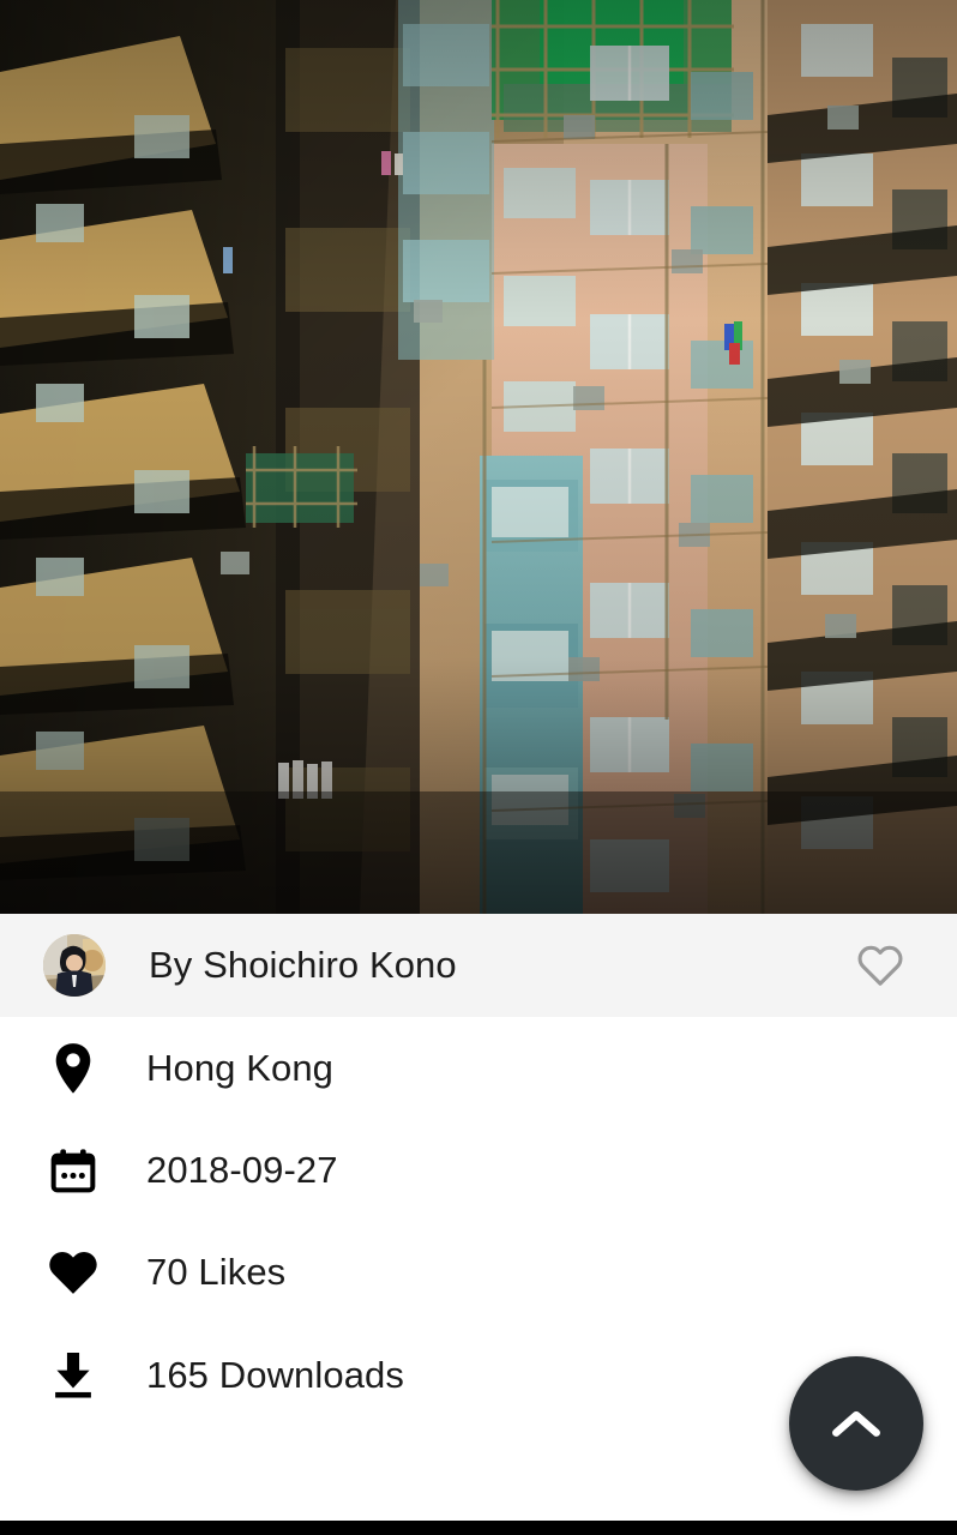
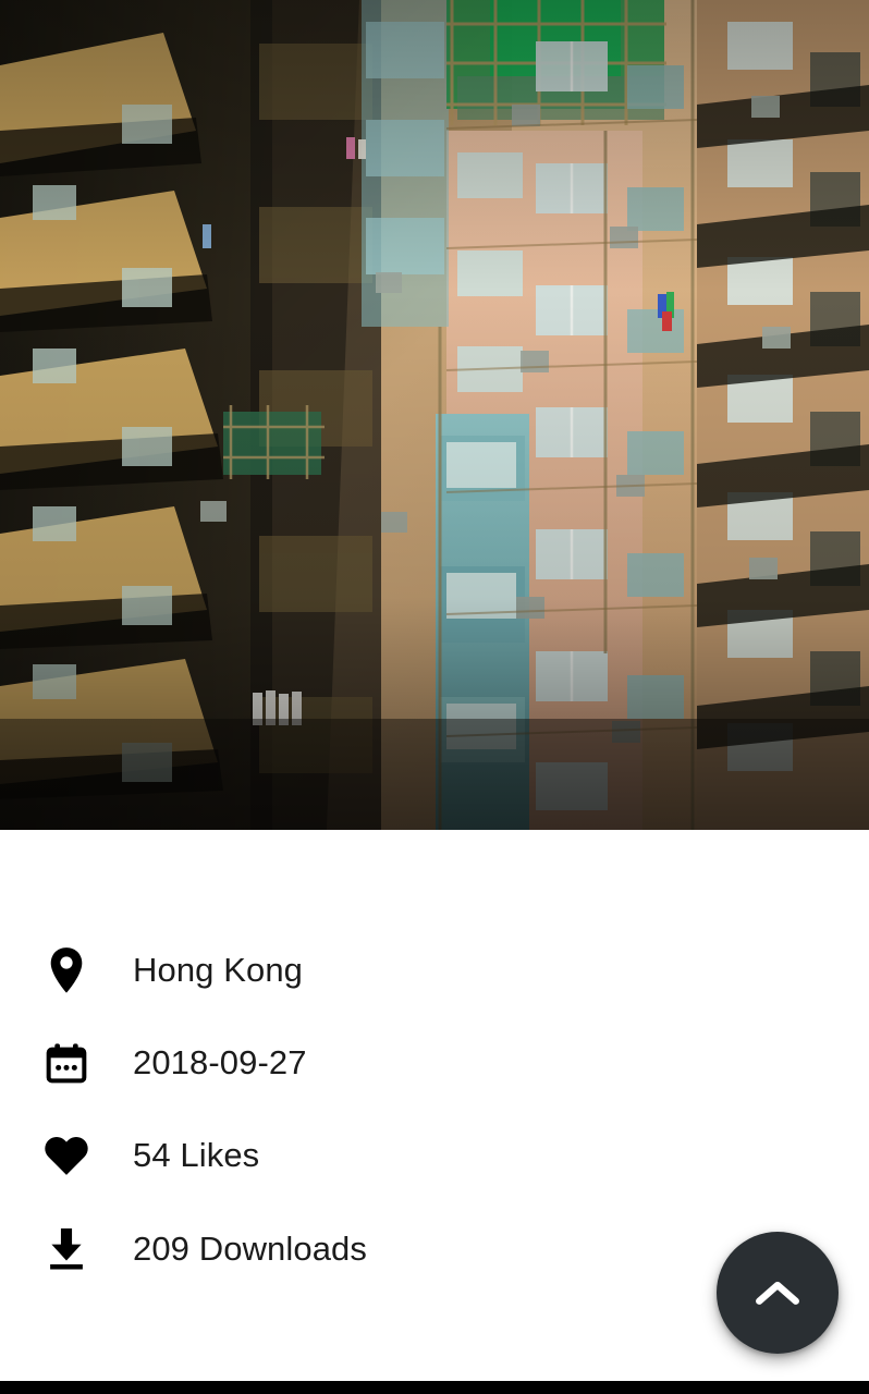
- By Shoichiro Kono
  Hong Kong
  2018-09-27
- 70 Likes
+ 54 Likes
- 165 Downloads
+ 209 Downloads
